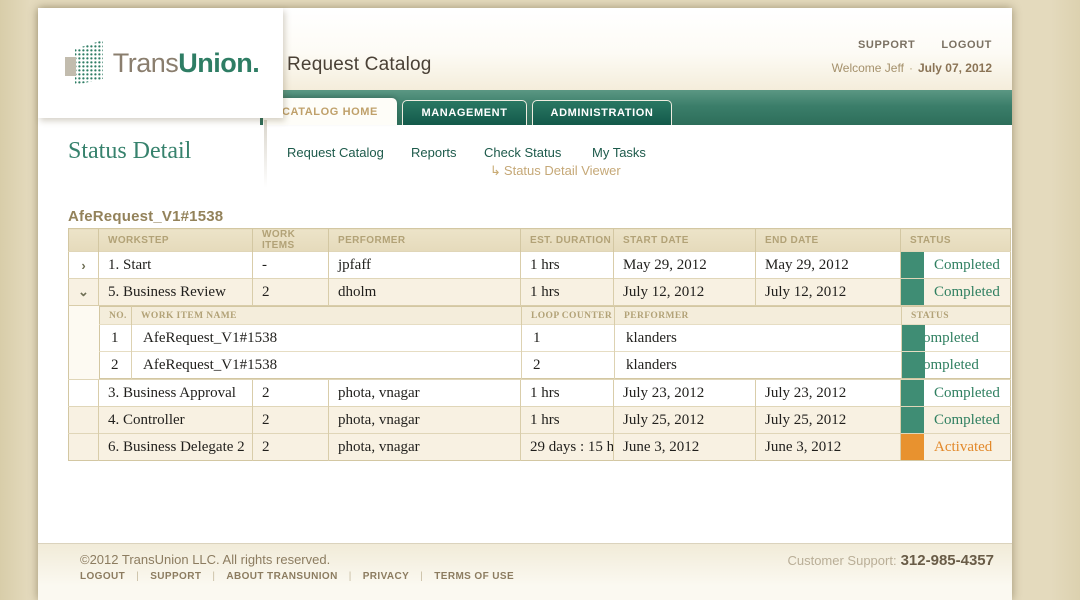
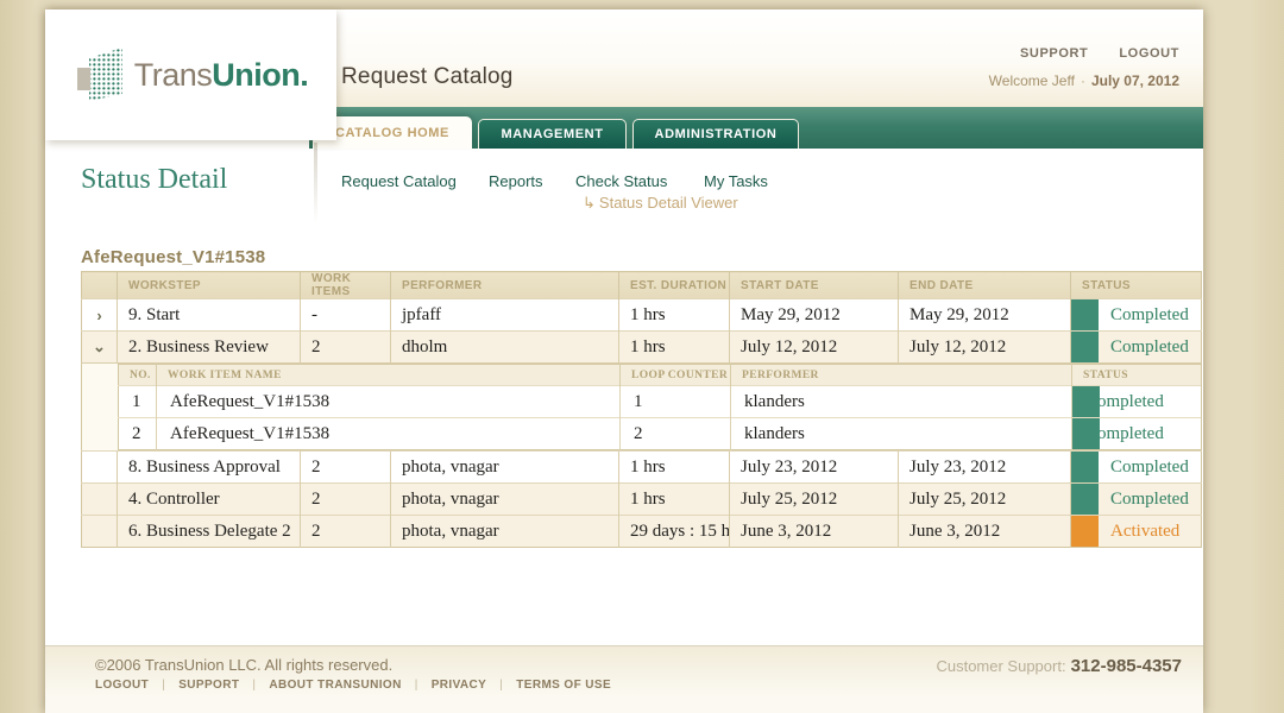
  Request Catalog
  SUPPORT
  LOGOUT
  Welcome Jeff · July 07, 2012
  TransUnion.
  CATALOG HOME
  MANAGEMENT
  ADMINISTRATION
  Status Detail
  Request Catalog
  Reports
  Check Status
  My Tasks
  ↳ Status Detail Viewer
  AfeRequest_V1#1538
  	WORKSTEP	WORK ITEMS	PERFORMER	EST. DURATION	START DATE	END DATE	STATUS
- ›	1. Start	-	jpfaff	1 hrs	May 29, 2012	May 29, 2012	Completed
+ ›	9. Start	-	jpfaff	1 hrs	May 29, 2012	May 29, 2012	Completed
- ⌄	5. Business Review	2	dholm	1 hrs	July 12, 2012	July 12, 2012	Completed
+ ⌄	2. Business Review	2	dholm	1 hrs	July 12, 2012	July 12, 2012	Completed
  NO.	WORK ITEM NAME	LOOP COUNTER	PERFORMER	STATUS
  1	AfeRequest_V1#1538	1	klanders	ompleted
  2	AfeRequest_V1#1538	2	klanders	ompleted
- 	3. Business Approval	2	phota, vnagar	1 hrs	July 23, 2012	July 23, 2012	Completed
+ 	8. Business Approval	2	phota, vnagar	1 hrs	July 23, 2012	July 23, 2012	Completed
  	4. Controller	2	phota, vnagar	1 hrs	July 25, 2012	July 25, 2012	Completed
  	6. Business Delegate 2	2	phota, vnagar	29 days : 15 h	June 3, 2012	June 3, 2012	Activated
- ©2012 TransUnion LLC. All rights reserved.
+ ©2006 TransUnion LLC. All rights reserved.
  LOGOUT
  |
  SUPPORT
  |
  ABOUT TRANSUNION
  |
  PRIVACY
  |
  TERMS OF USE
  Customer Support: 312-985-4357
